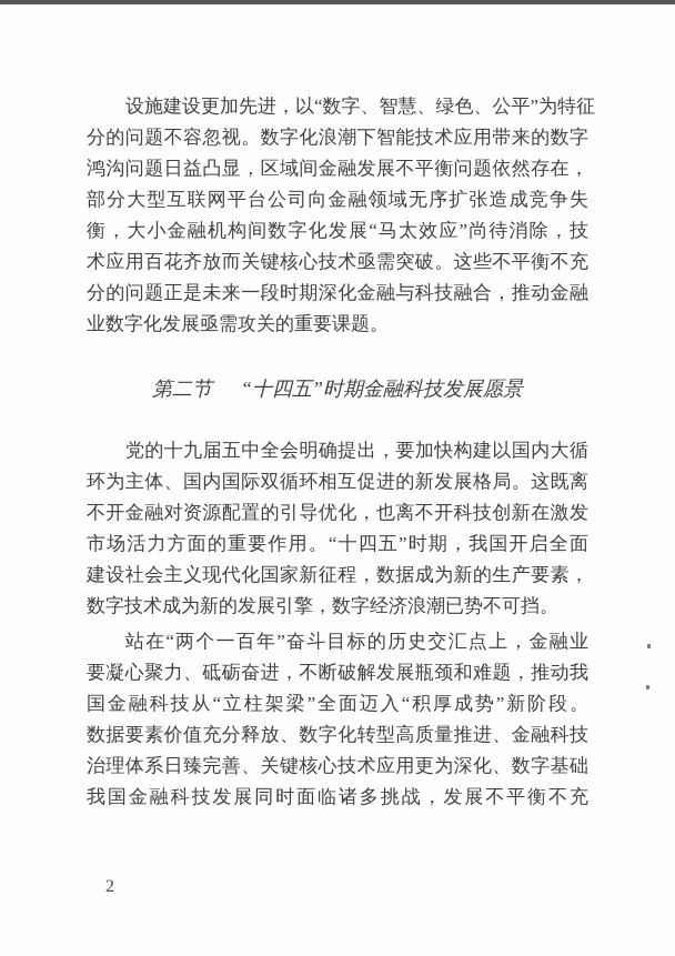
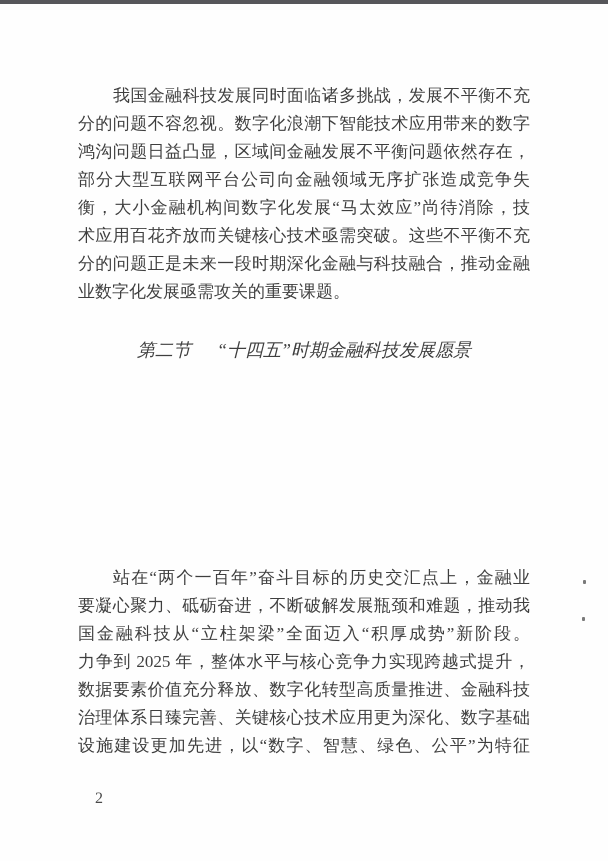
- 设施建设更加先进，以“数字、智慧、绿色、公平”为特征
+ 我国金融科技发展同时面临诸多挑战，发展不平衡不充
  分的问题不容忽视。数字化浪潮下智能技术应用带来的数字
  鸿沟问题日益凸显，区域间金融发展不平衡问题依然存在，
  部分大型互联网平台公司向金融领域无序扩张造成竞争失
  衡，大小金融机构间数字化发展“马太效应”尚待消除，技
  术应用百花齐放而关键核心技术亟需突破。这些不平衡不充
  分的问题正是未来一段时期深化金融与科技融合，推动金融
  业数字化发展亟需攻关的重要课题。
  第二节 “十四五”时期金融科技发展愿景
- 党的十九届五中全会明确提出，要加快构建以国内大循
- 环为主体、国内国际双循环相互促进的新发展格局。这既离
- 不开金融对资源配置的引导优化，也离不开科技创新在激发
- 市场活力方面的重要作用。“十四五”时期，我国开启全面
- 建设社会主义现代化国家新征程，数据成为新的生产要素，
- 数字技术成为新的发展引擎，数字经济浪潮已势不可挡。
  站在“两个一百年”奋斗目标的历史交汇点上，金融业
  要凝心聚力、砥砺奋进，不断破解发展瓶颈和难题，推动我
  国金融科技从“立柱架梁”全面迈入“积厚成势”新阶段。
+ 力争到 2025 年，整体水平与核心竞争力实现跨越式提升，
  数据要素价值充分释放、数字化转型高质量推进、金融科技
  治理体系日臻完善、关键核心技术应用更为深化、数字基础
- 我国金融科技发展同时面临诸多挑战，发展不平衡不充
+ 设施建设更加先进，以“数字、智慧、绿色、公平”为特征
  2
